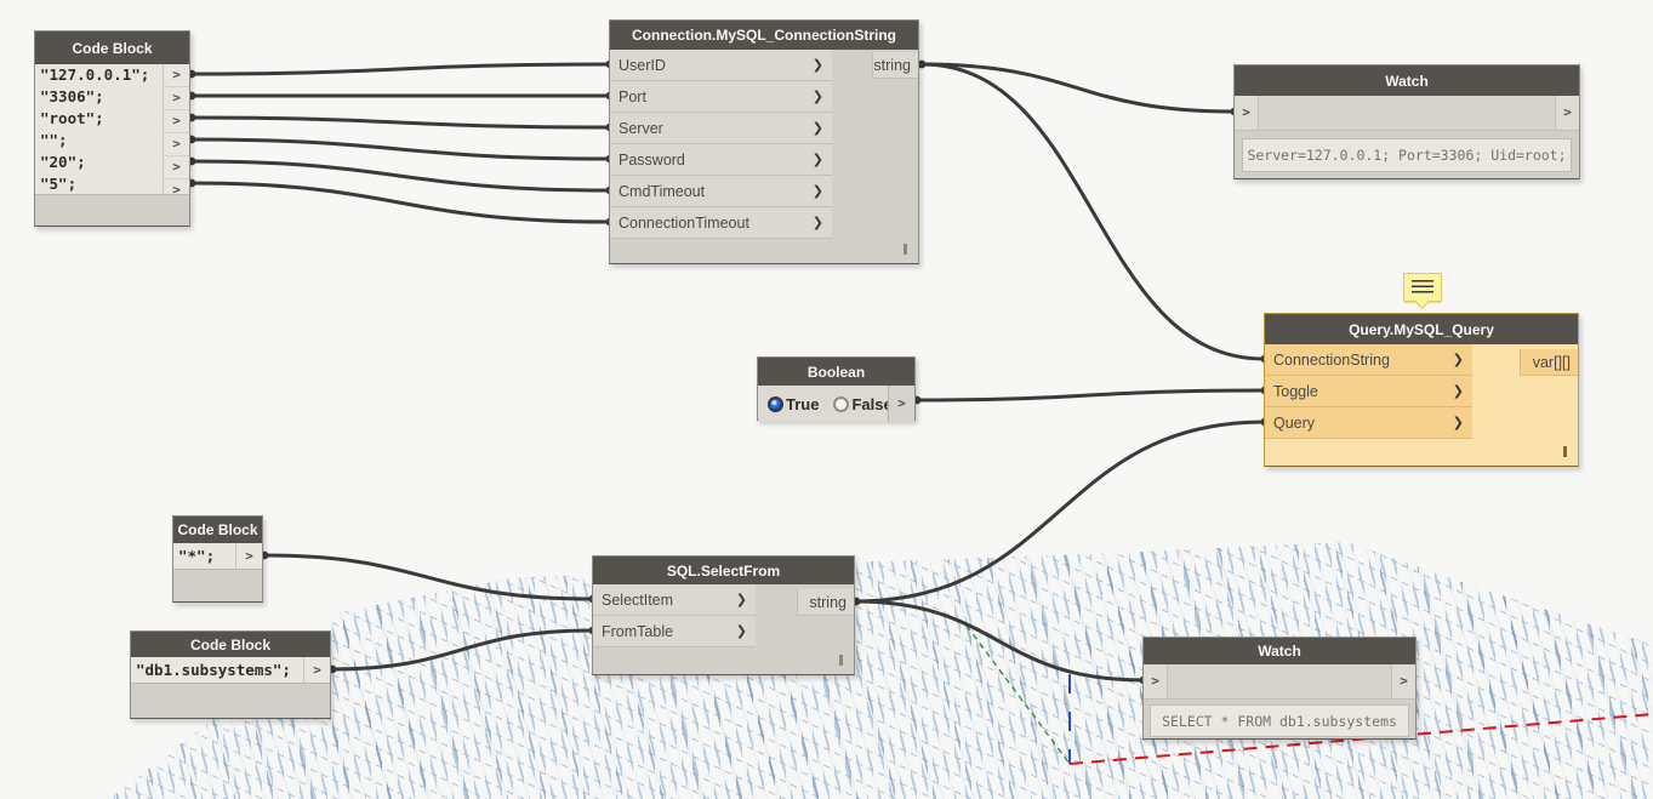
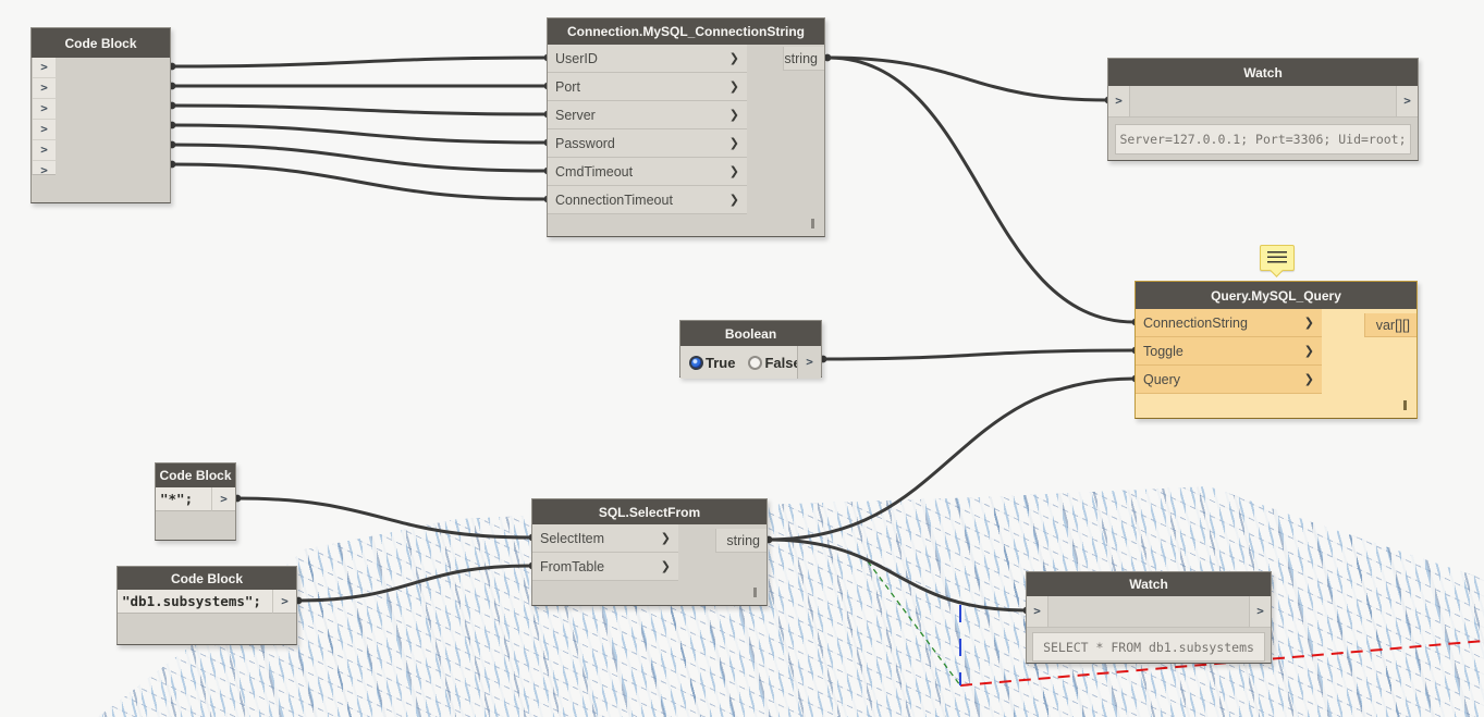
  Code Block
- "127.0.0.1";
- "3306";
- "root";
- "";
- "20";
- "5";
  >
  >
  >
  >
  >
  >
  Connection.MySQL_ConnectionString
  UserID
  ❯
  Port
  ❯
  Server
  ❯
  Password
  ❯
  CmdTimeout
  ❯
  ConnectionTimeout
  ❯
  string
  Watch
  >
  >
  Server=127.0.0.1; Port=3306; Uid=root;
  Query.MySQL_Query
  ConnectionString
  ❯
  Toggle
  ❯
  Query
  ❯
  var[][]
  Boolean
  True
  Fals
  >
  Code Block
  "*";
  >
  Code Block
  "db1.subsystems";
  >
  SQL.SelectFrom
  SelectItem
  ❯
  FromTable
  ❯
  string
  Watch
  >
  >
  SELECT * FROM db1.subsystems
